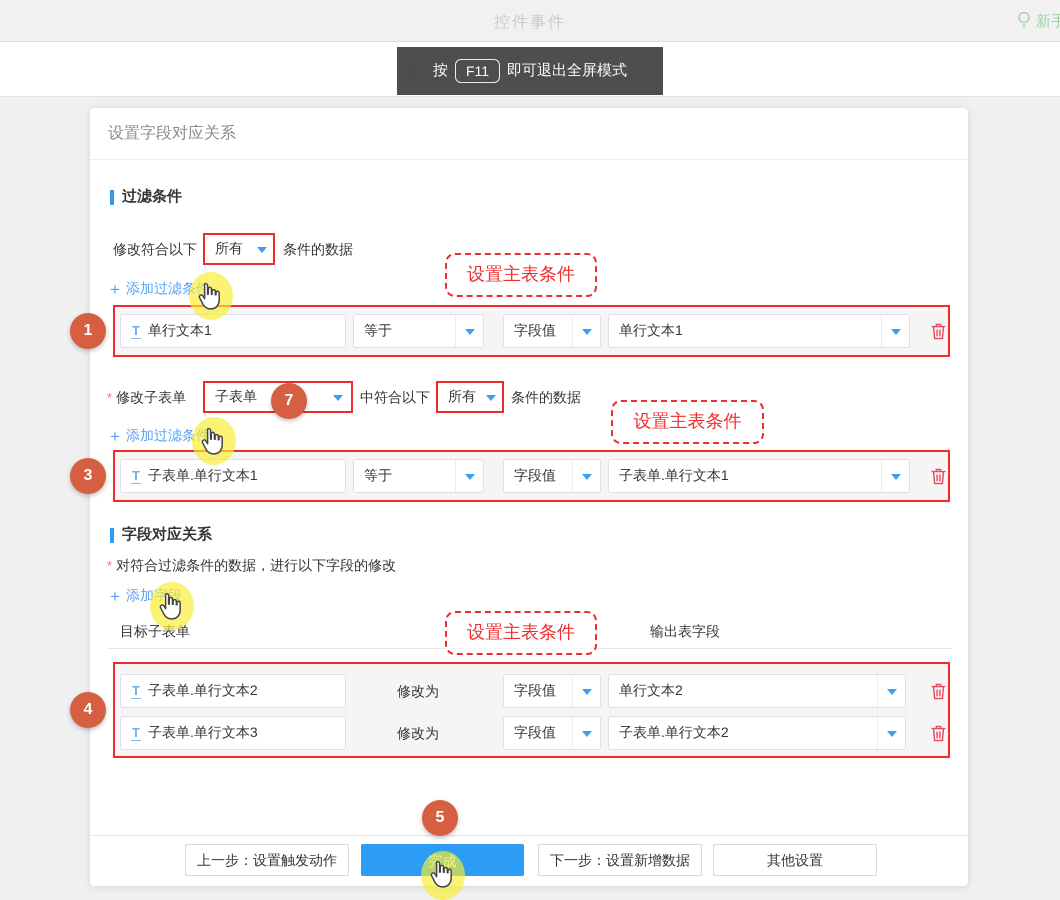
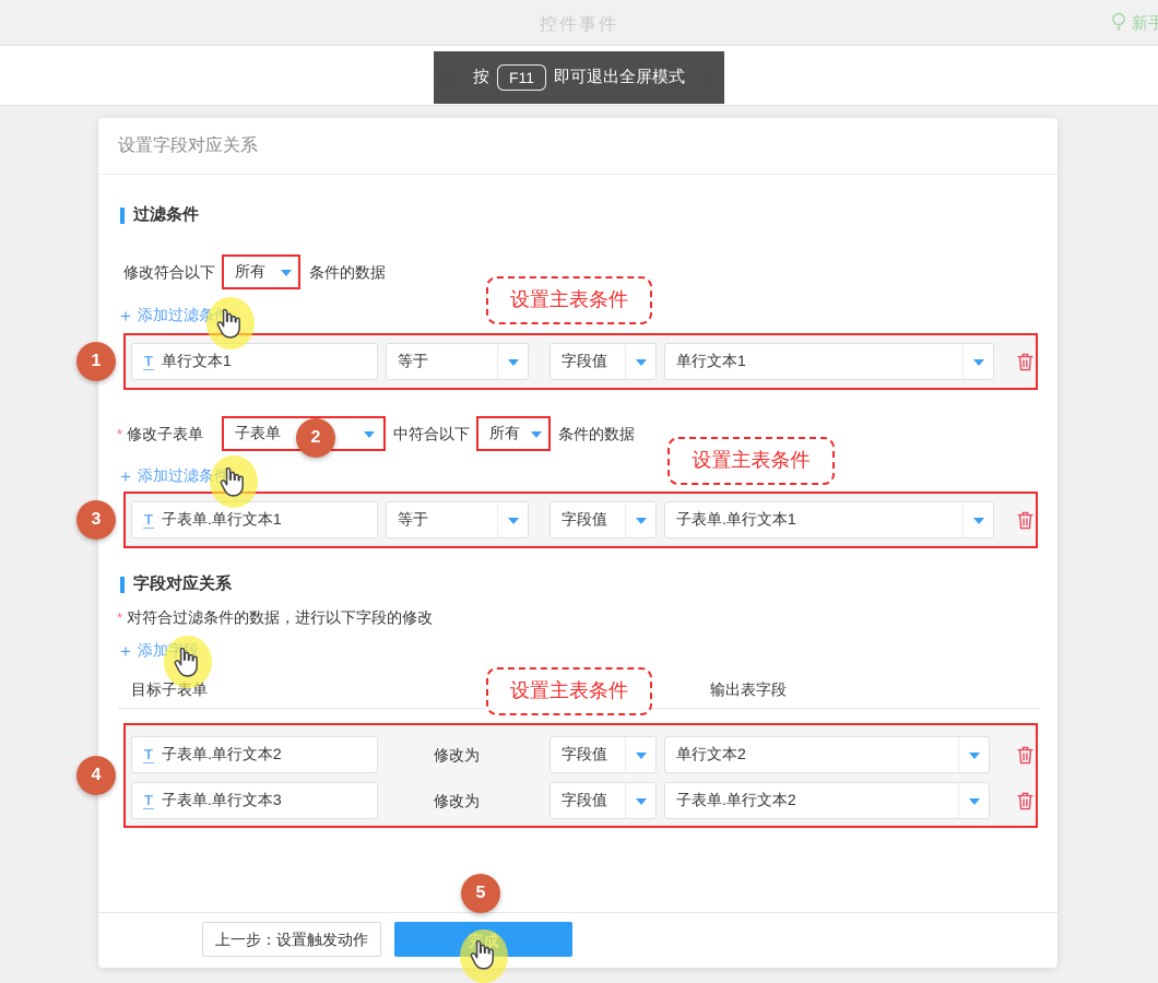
  控件事件
  新手
  按
  F11
  即可退出全屏模式
  设置字段对应关系
  过滤条件
  修改符合以下
  所有
  条件的数据
  +
  添加过滤条件
  T
  单行文本1
  等于
  字段值
  单行文本1
  * 修改子表单
  子表单
  中符合以下
  所有
  条件的数据
  +
  添加过滤条件
  T
  子表单.单行文本1
  等于
  字段值
  子表单.单行文本1
  字段对应关系
  * 对符合过滤条件的数据，进行以下字段的修改
  +
  添加字段
  目标子表单
  输出表字段
  T
  子表单.单行文本2
  修改为
  字段值
  单行文本2
  T
  子表单.单行文本3
  修改为
  字段值
  子表单.单行文本2
  上一步：设置触发动作
  完成
- 下一步：设置新增数据
- 其他设置
  设置主表条件
  设置主表条件
  设置主表条件
  1
- 7
+ 2
  3
  4
  5
